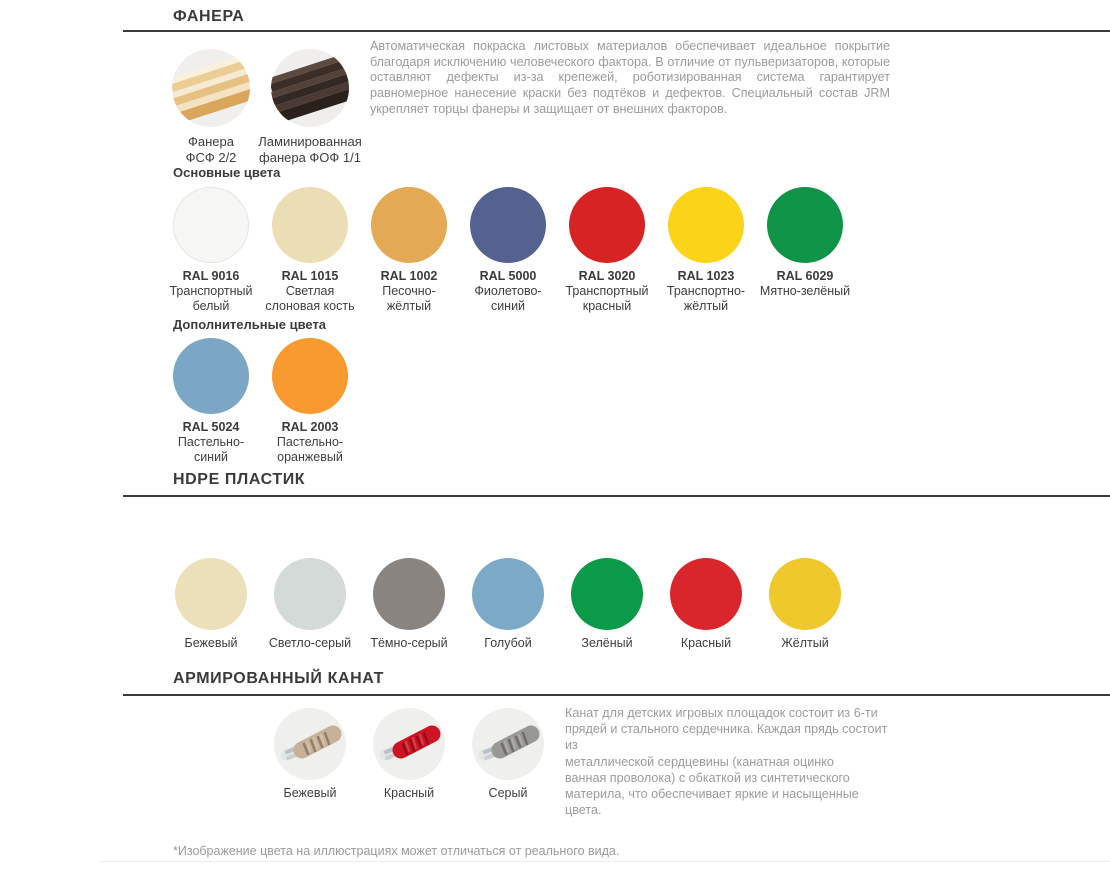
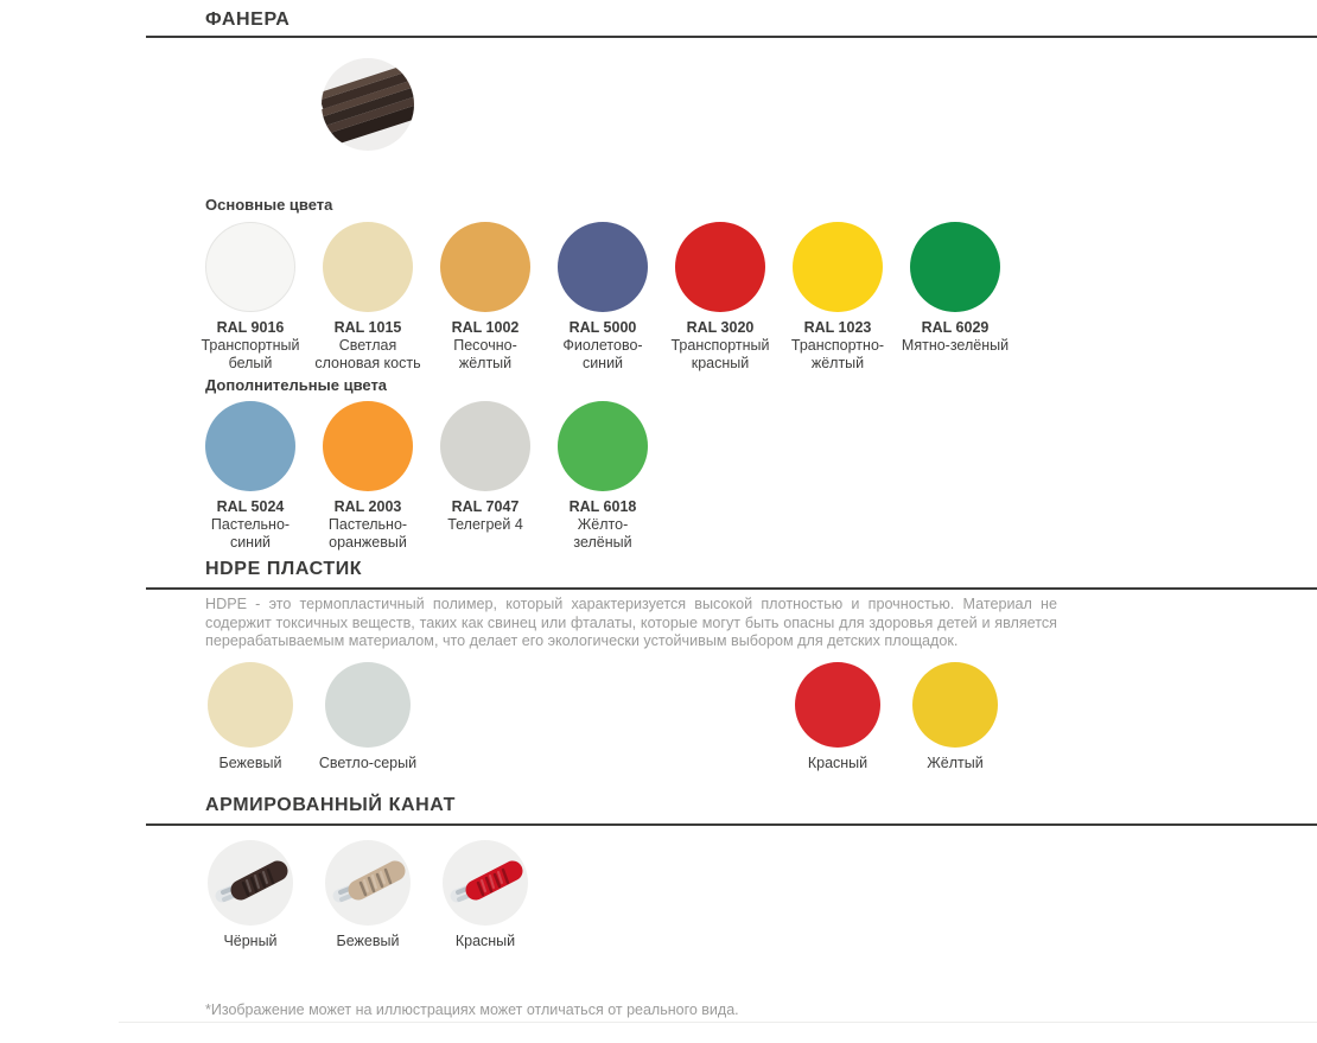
  ФАНЕРА
- Фанера
- ФСФ 2/2
- Ламинированная
- фанера ФОФ 1/1
- Автоматическая покраска листовых материалов обеспечивает идеальное покрытие благодаря исключению человеческого фактора. В отличие от пульверизаторов, которые оставляют дефекты из-за крепежей, роботизированная система гарантирует равномерное нанесение краски без подтёков и дефектов. Специальный состав JRM укрепляет торцы фанеры и защищает от внешних факторов.
  Основные цвета
  RAL 9016
  Транспортный
  белый
  RAL 1015
  Светлая
  слоновая кость
  RAL 1002
  Песочно-
  жёлтый
  RAL 5000
  Фиолетово-
  синий
  RAL 3020
  Транспортный
  красный
  RAL 1023
  Транспортно-
  жёлтый
  RAL 6029
  Мятно-зелёный
  Дополнительные цвета
  RAL 5024
  Пастельно-
  синий
  RAL 2003
  Пастельно-
  оранжевый
+ RAL 7047
+ Телегрей 4
+ RAL 6018
+ Жёлто-
+ зелёный
  HDPE ПЛАСТИК
+ HDPE - это термопластичный полимер, который характеризуется высокой плотностью и прочностью. Материал не содержит токсичных веществ, таких как свинец или фталаты, которые могут быть опасны для здоровья детей и является перерабатываемым материалом, что делает его экологически устойчивым выбором для детских площадок.
  Бежевый
  Светло-серый
- Тёмно-серый
- Голубой
- Зелёный
  Красный
  Жёлтый
  АРМИРОВАННЫЙ КАНАТ
+ Чёрный
  Бежевый
  Красный
- Серый
- Канат для детских игровых площадок состоит из 6-ти
- прядей и стального сердечника. Каждая прядь состоит из
- металлической сердцевины (канатная оцинко
- ванная проволока) с обкаткой из синтетического
- материла, что обеспечивает яркие и насыщенные цвета.
- *Изображение цвета на иллюстрациях может отличаться от реального вида.
+ *Изображение может на иллюстрациях может отличаться от реального вида.
